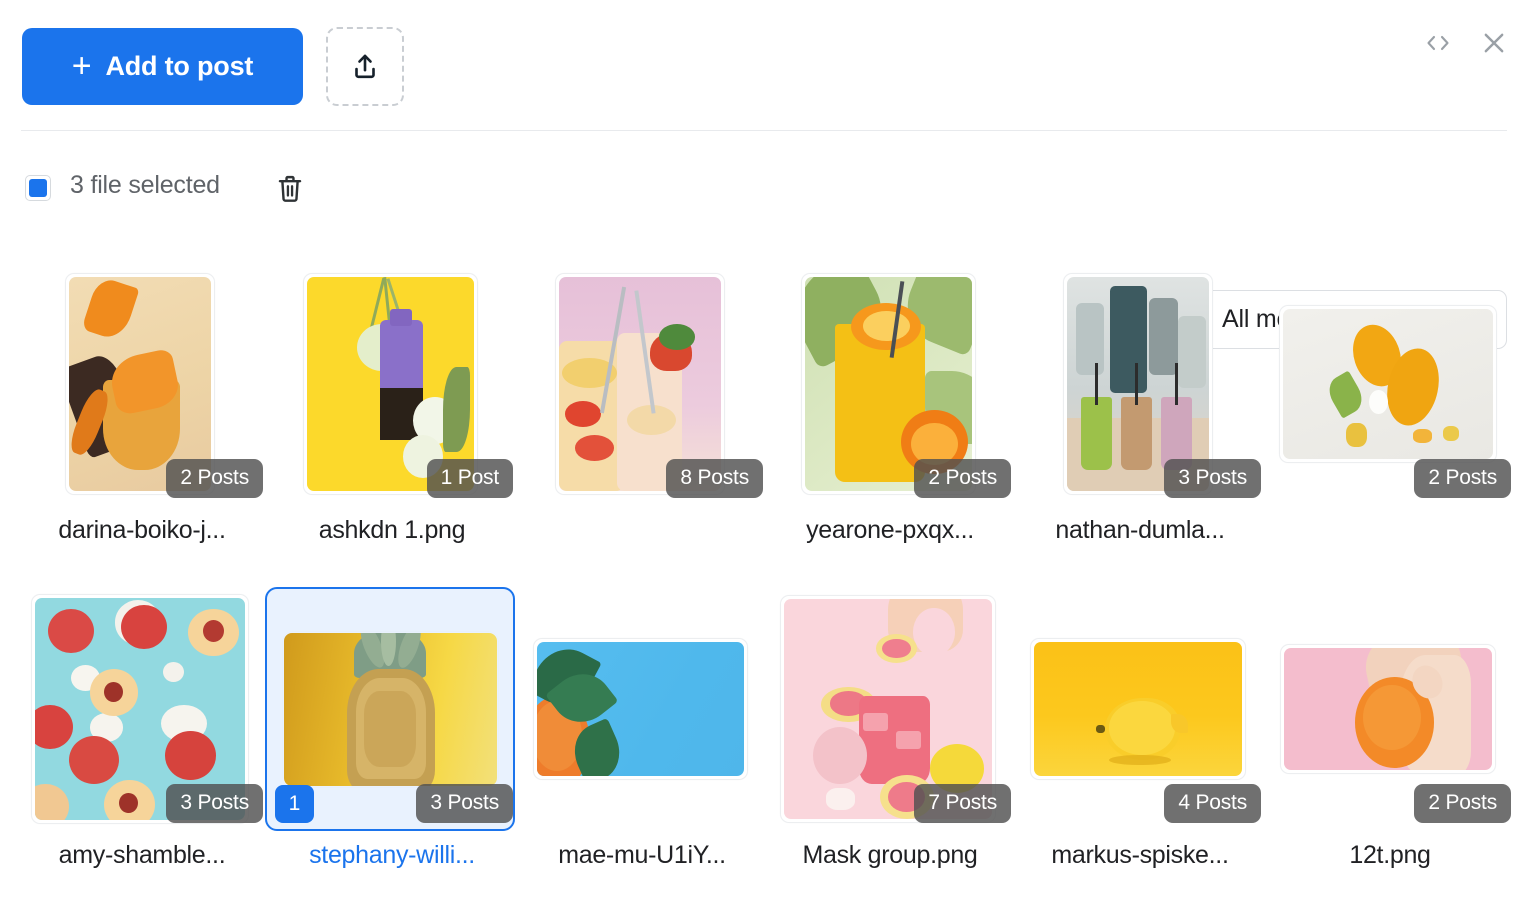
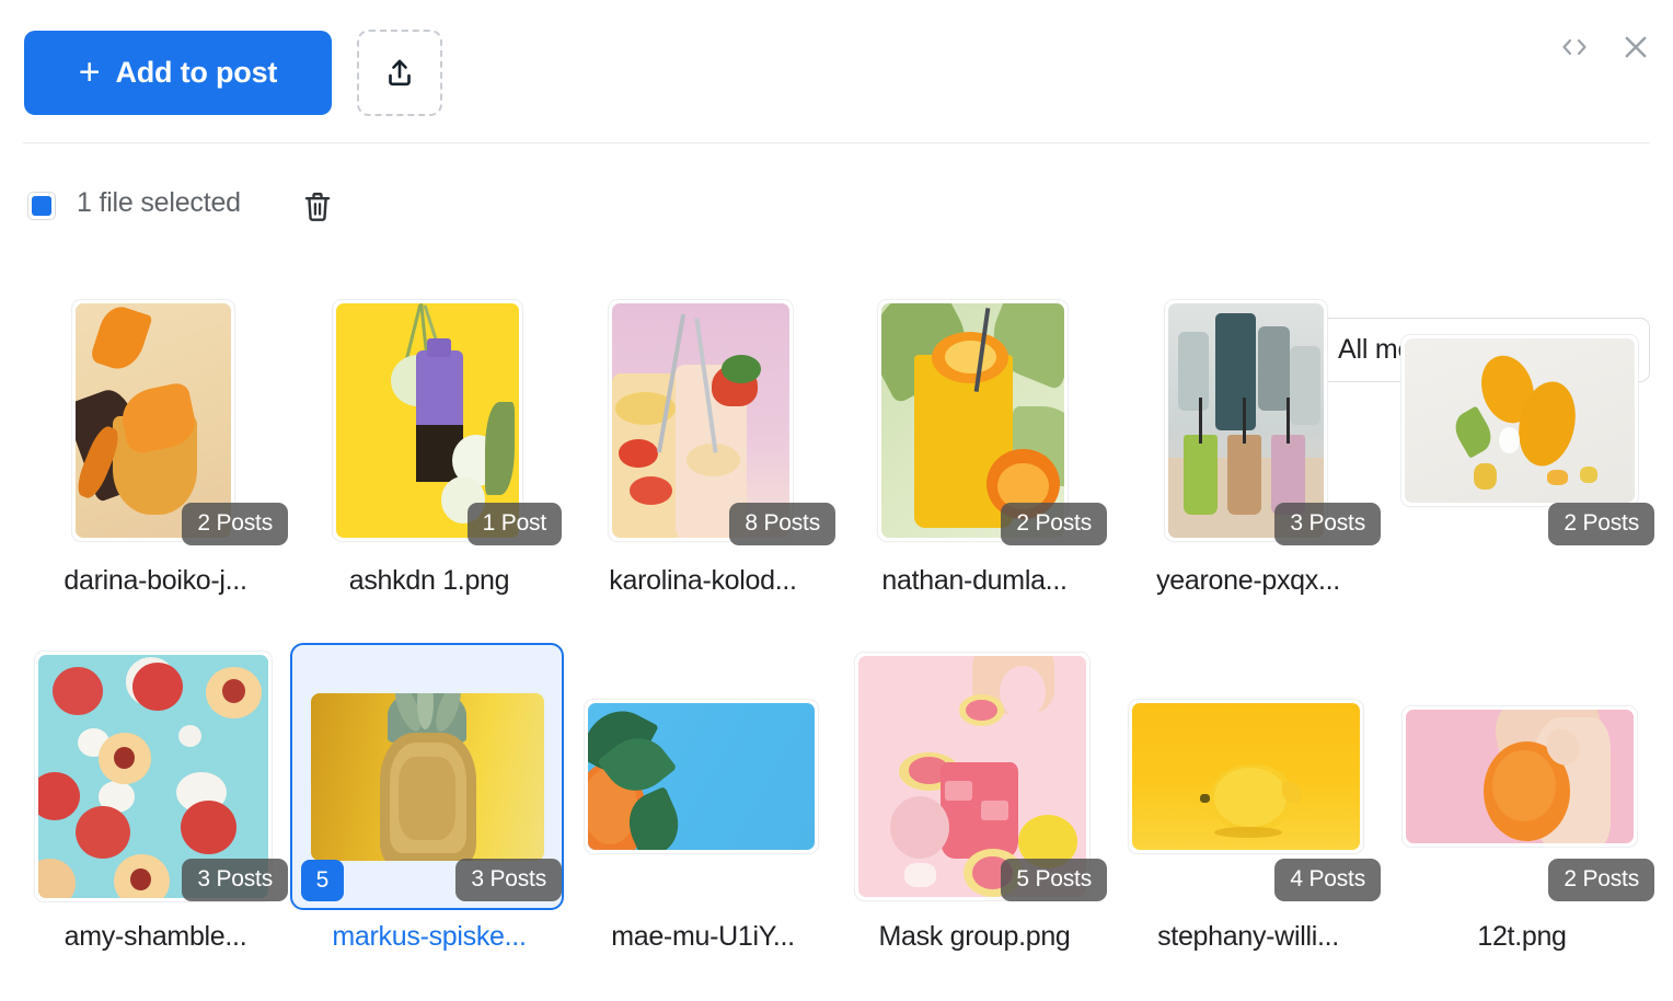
  +
  Add to post
- 3 file selected
+ 1 file selected
  2 Posts
  darina-boiko-j...
  1 Post
  ashkdn 1.png
  8 Posts
+ karolina-kolod...
  2 Posts
- yearone-pxqx...
+ nathan-dumla...
  3 Posts
- nathan-dumla...
+ yearone-pxqx...
  2 Posts
  3 Posts
  amy-shamble...
- 1
+ 5
  3 Posts
- stephany-willi...
+ markus-spiske...
  mae-mu-U1iY...
- 7 Posts
+ 5 Posts
  Mask group.png
  4 Posts
- markus-spiske...
+ stephany-willi...
  2 Posts
  12t.png
